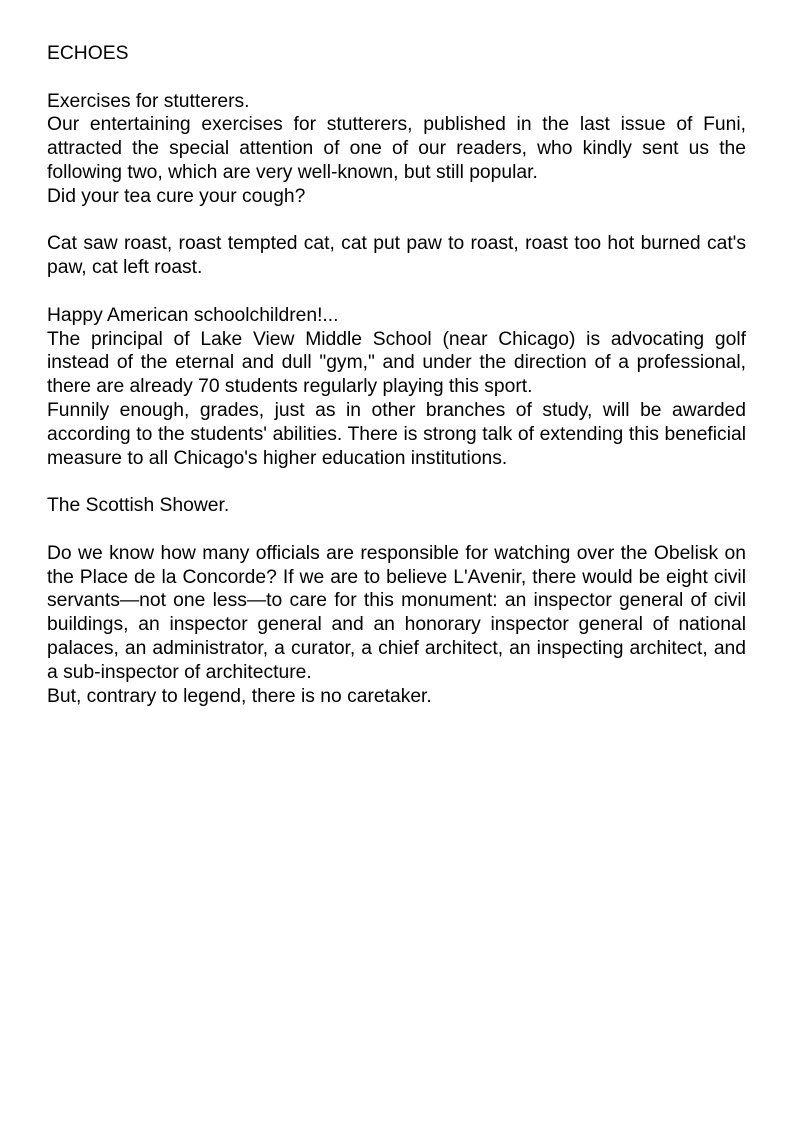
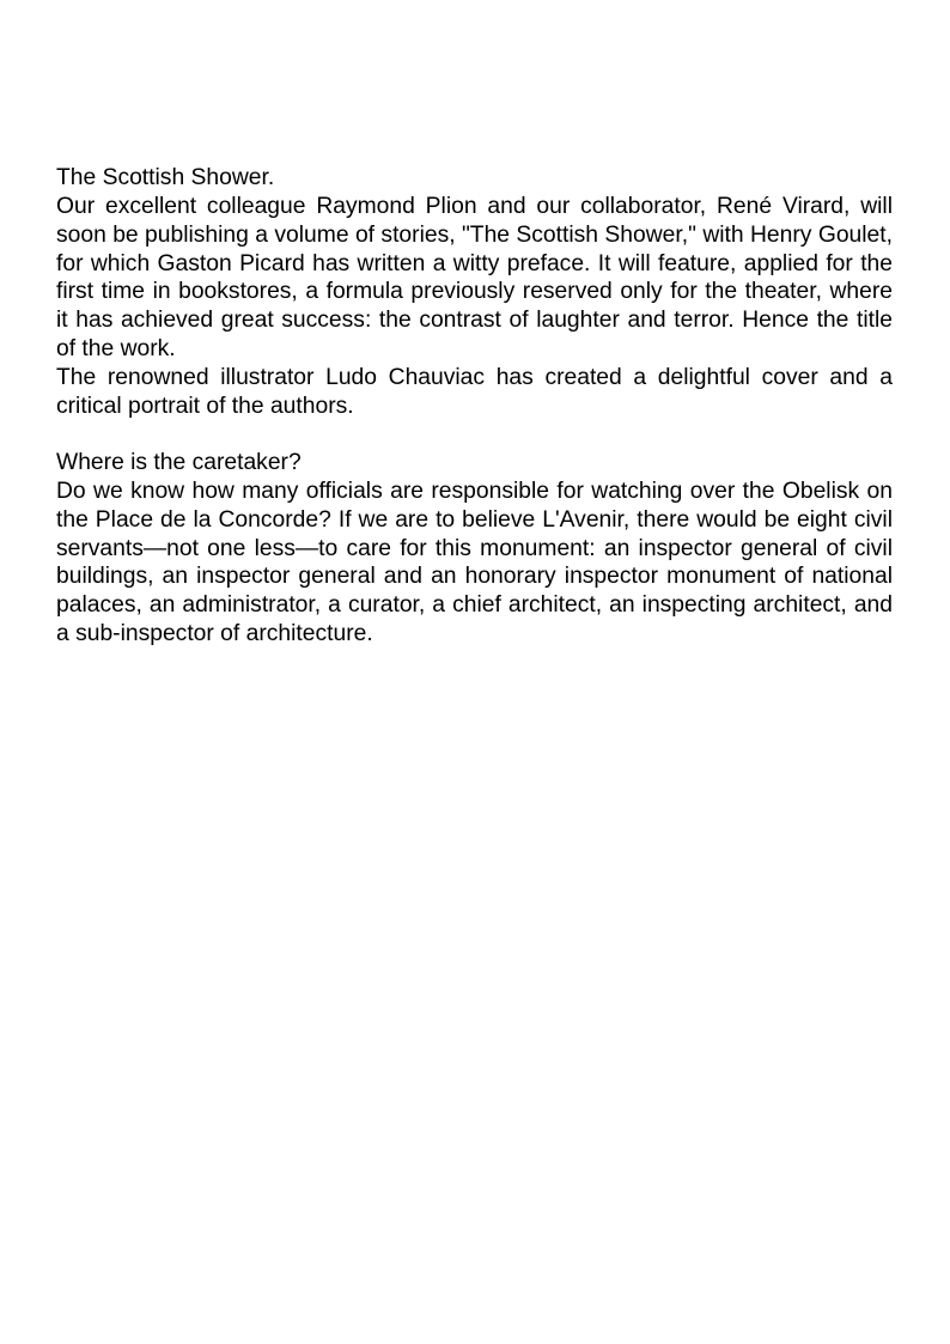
- ECHOES
- Exercises for stutterers.
- Our entertaining exercises for stutterers, published in the last issue of Funi, attracted the special attention of one of our readers, who kindly sent us the following two, which are very well-known, but still popular.
- Did your tea cure your cough?
- Cat saw roast, roast tempted cat, cat put paw to roast, roast too hot burned cat's paw, cat left roast.
- Happy American schoolchildren!...
- The principal of Lake View Middle School (near Chicago) is advocating golf instead of the eternal and dull "gym," and under the direction of a professional, there are already 70 students regularly playing this sport.
- Funnily enough, grades, just as in other branches of study, will be awarded according to the students' abilities. There is strong talk of extending this beneficial measure to all Chicago's higher education institutions.
  The Scottish Shower.
+ Our excellent colleague Raymond Plion and our collaborator, René Virard, will soon be publishing a volume of stories, "The Scottish Shower," with Henry Goulet, for which Gaston Picard has written a witty preface. It will feature, applied for the first time in bookstores, a formula previously reserved only for the theater, where it has achieved great success: the contrast of laughter and terror. Hence the title of the work.
+ The renowned illustrator Ludo Chauviac has created a delightful cover and a critical portrait of the authors.
+ Where is the caretaker?
- Do we know how many officials are responsible for watching over the Obelisk on the Place de la Concorde? If we are to believe L'Avenir, there would be eight civil servants—not one less—to care for this monument: an inspector general of civil buildings, an inspector general and an honorary inspector general of national palaces, an administrator, a curator, a chief architect, an inspecting architect, and a sub-inspector of architecture.
+ Do we know how many officials are responsible for watching over the Obelisk on the Place de la Concorde? If we are to believe L'Avenir, there would be eight civil servants—not one less—to care for this monument: an inspector general of civil buildings, an inspector general and an honorary inspector monument of national palaces, an administrator, a curator, a chief architect, an inspecting architect, and a sub-inspector of architecture.
- But, contrary to legend, there is no caretaker.
